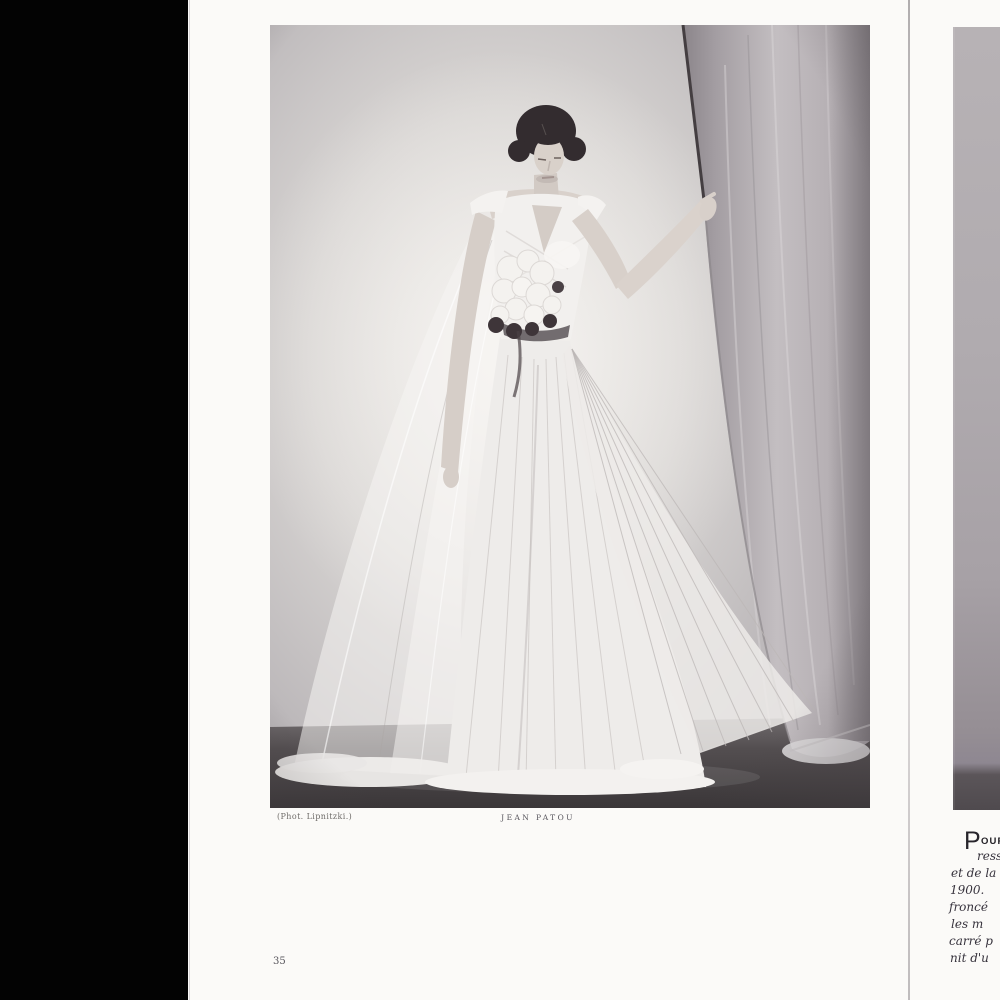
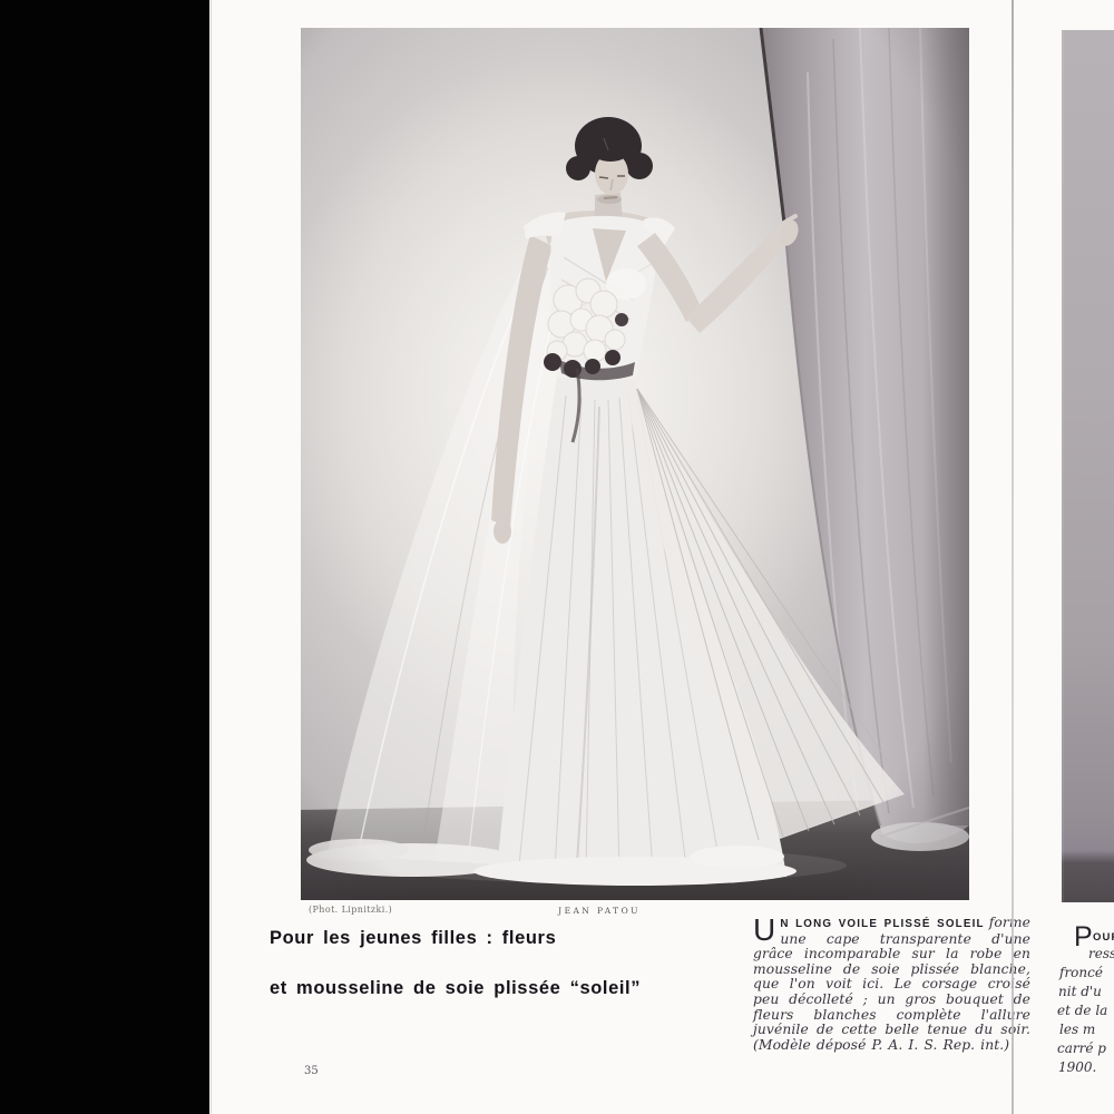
  (Phot. Lipnitzki.)
  JEAN PATOU
+ Pour les jeunes filles : fleurs
+ et mousseline de soie plissée “soleil”
+ U
+ N LONG VOILE PLISSÉ SOLEIL forme une cape transparente d'une grâce incomparable sur la robe en mousseline de soie plissée blanche, que l'on voit ici. Le corsage croisé peu décolleté ; un gros bouquet de fleurs blanches complète l'allure juvénile de cette belle tenue du soir. (Modèle déposé P. A. I. S. Rep. int.)
  35
  P
  ress
- et de la
+ froncé
- 1900.
+ nit d'u
- froncé
+ et de la
  les m
  carré p
- nit d'u
+ 1900.
